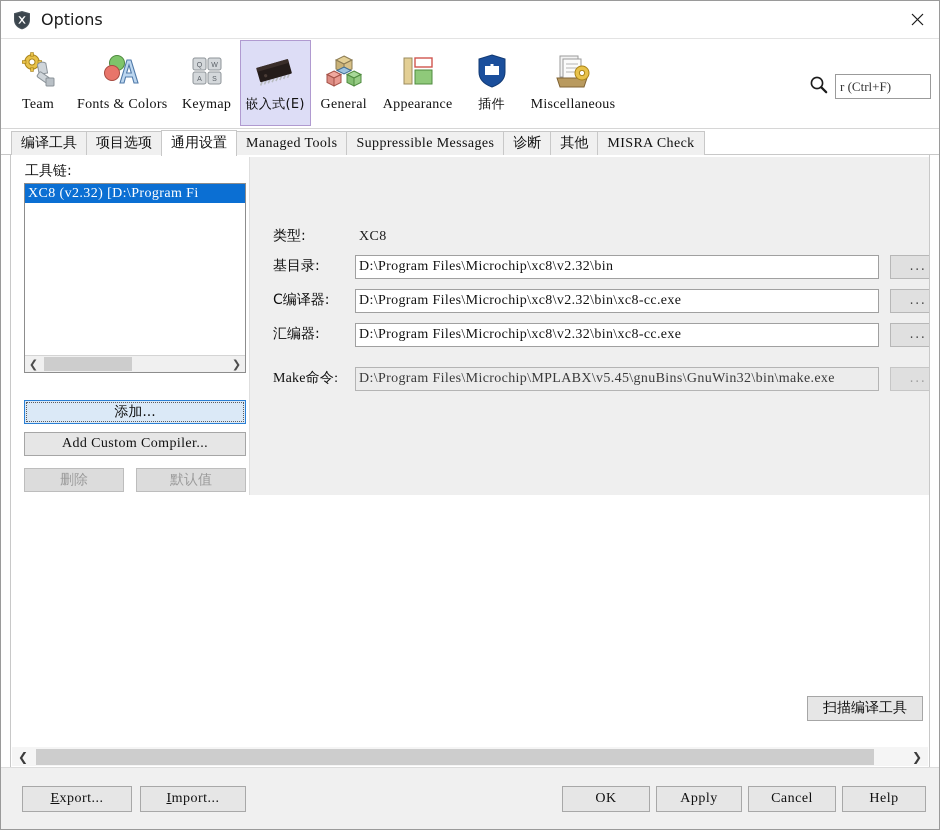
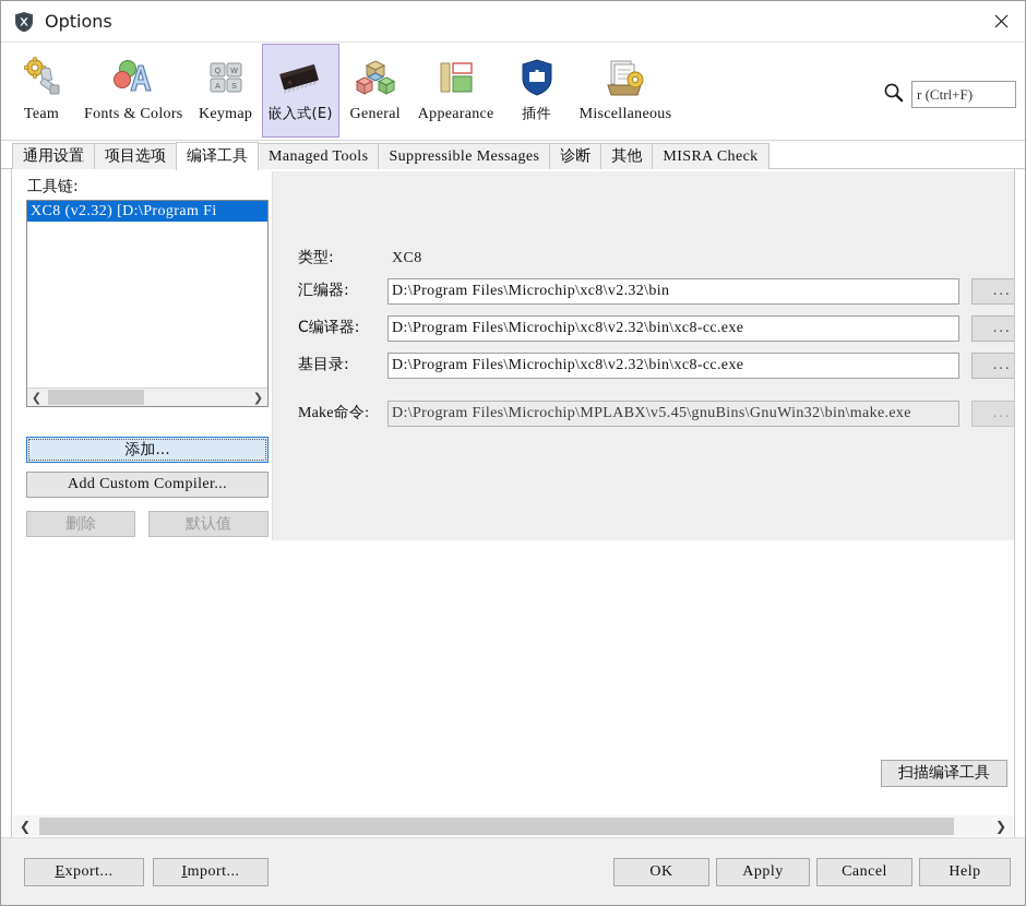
  Options
  Team
  Fonts & Colors
  Keymap
  嵌入式(E)
  General
  Appearance
  插件
  Miscellaneous
  r (Ctrl+F)
- 编译工具
+ 通用设置
  项目选项
- 通用设置
+ 编译工具
  Managed Tools
  Suppressible Messages
  诊断
  其他
  MISRA Check
  工具链:
  XC8 (v2.32) [D:\Program Fi
  ❮
  ❯
  添加...
  Add Custom Compiler...
  删除
  默认值
  类型:
  XC8
- 基目录:
+ 汇编器:
  D:\Program Files\Microchip\xc8\v2.32\bin
  ...
  C编译器:
  D:\Program Files\Microchip\xc8\v2.32\bin\xc8-cc.exe
  ...
- 汇编器:
+ 基目录:
  D:\Program Files\Microchip\xc8\v2.32\bin\xc8-cc.exe
  ...
  Make命令:
  D:\Program Files\Microchip\MPLABX\v5.45\gnuBins\GnuWin32\bin\make.exe
  ...
  扫描编译工具
  ❮
  ❯
  Export...
  Import...
  OK
  Apply
  Cancel
  Help
